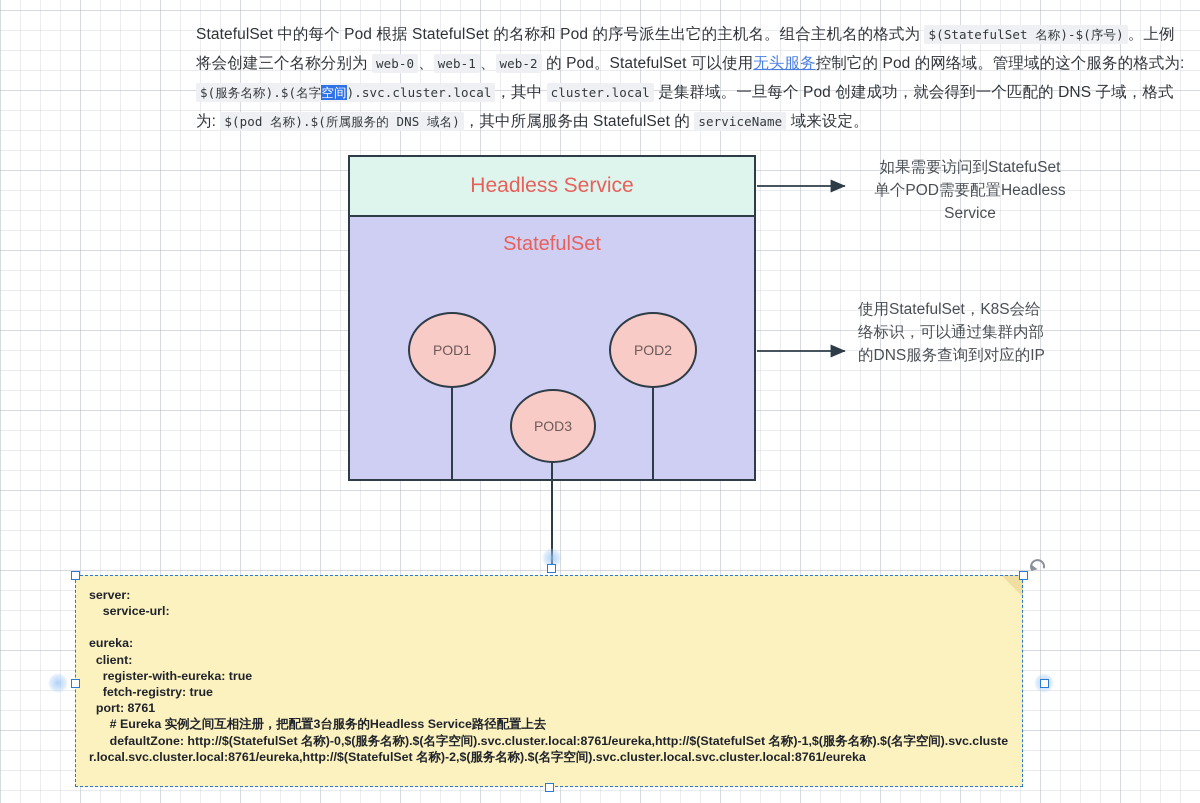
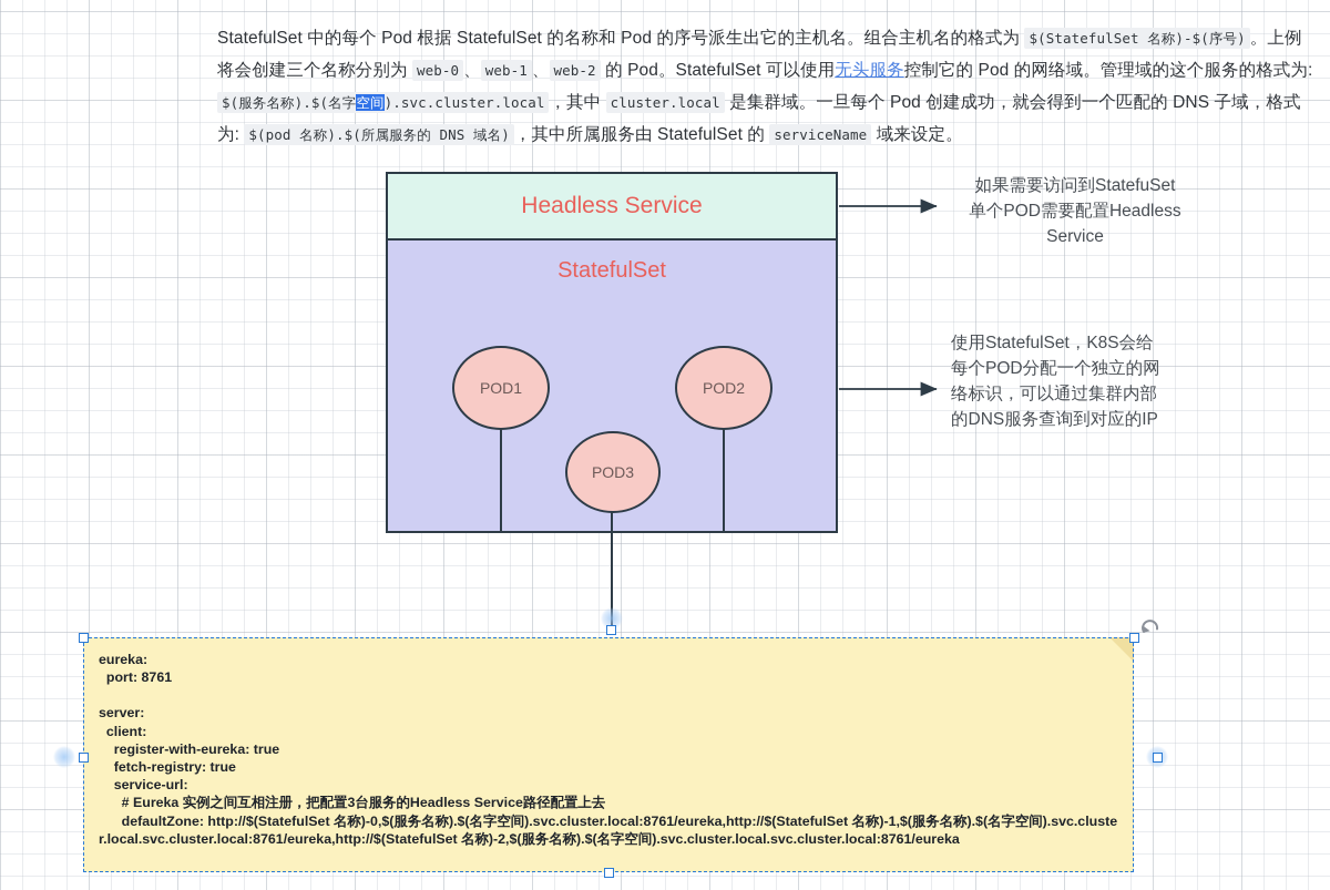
  StatefulSet 中的每个 Pod 根据 StatefulSet 的名称和 Pod 的序号派生出它的主机名。组合主机名的格式为 $(StatefulSet 名称)-$(序号) 。上例将会创建三个名称分别为 web-0 、 web-1 、 web-2 的 Pod。StatefulSet 可以使用无头服务控制它的 Pod 的网络域。管理域的这个服务的格式为: $(服务名称).$(名字空间).svc.cluster.local ，其中 cluster.local 是集群域。一旦每个 Pod 创建成功，就会得到一个匹配的 DNS 子域，格式为: $(pod 名称).$(所属服务的 DNS 域名) ，其中所属服务由 StatefulSet 的 serviceName 域来设定。
  Headless Service
  StatefulSet
  POD1
  POD2
  POD3
  如果需要访问到StatefuSet
  单个POD需要配置Headless
  Service
  使用StatefulSet，K8S会给
+ 每个POD分配一个独立的网
  络标识，可以通过集群内部
  的DNS服务查询到对应的IP
- server:
+ eureka:
- service-url:
+ port: 8761
- eureka:
+ server:
  client:
  register-with-eureka: true
  fetch-registry: true
- port: 8761
+ service-url:
  # Eureka 实例之间互相注册，把配置3台服务的Headless Service路径配置上去
  defaultZone: http://$(StatefulSet 名称)-0,$(服务名称).$(名字空间).svc.cluster.local:8761/eureka,http://$(StatefulSet 名称)-1,$(服务名称).$(名字空间).svc.cluster.local.svc.cluster.local:8761/eureka,http://$(StatefulSet 名称)-2,$(服务名称).$(名字空间).svc.cluster.local.svc.cluster.local:8761/eureka
